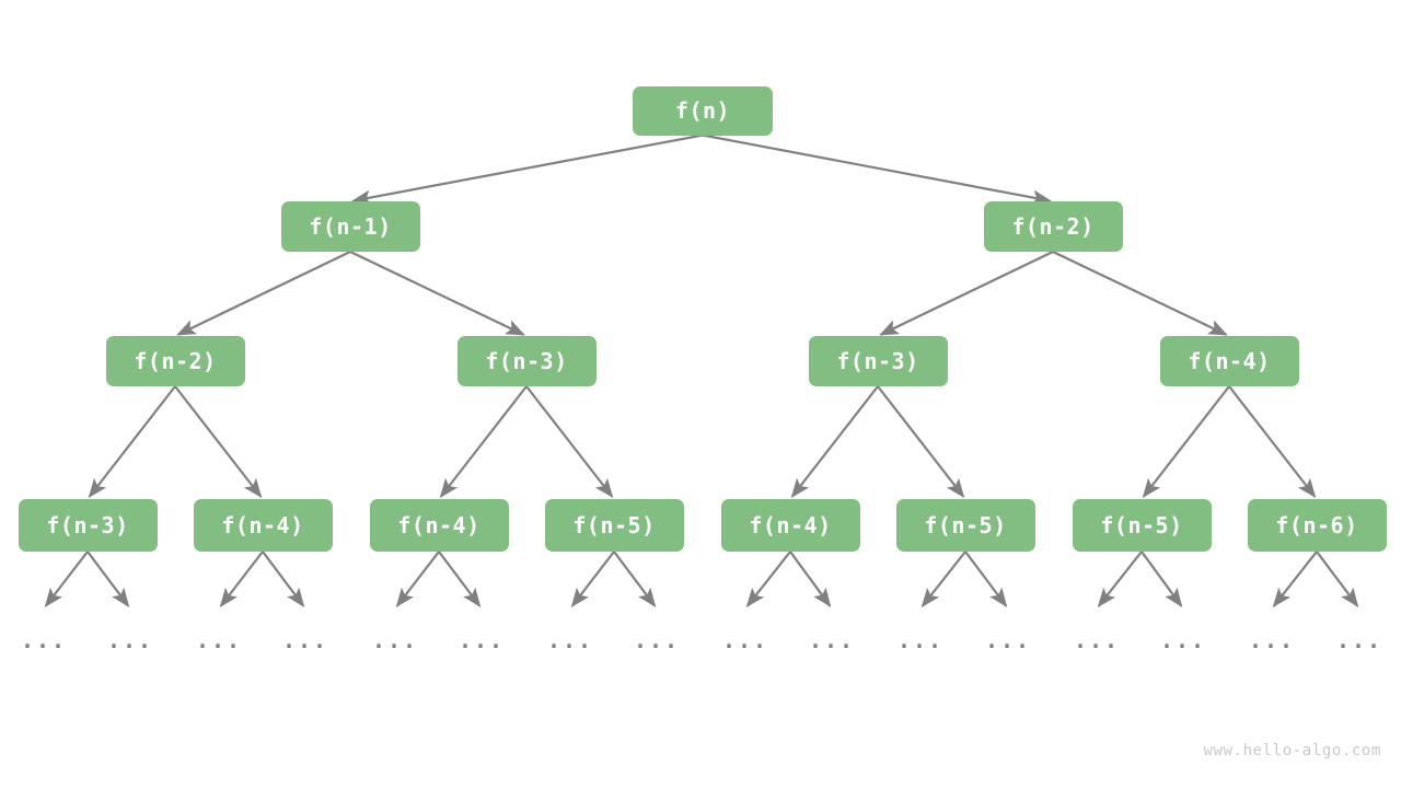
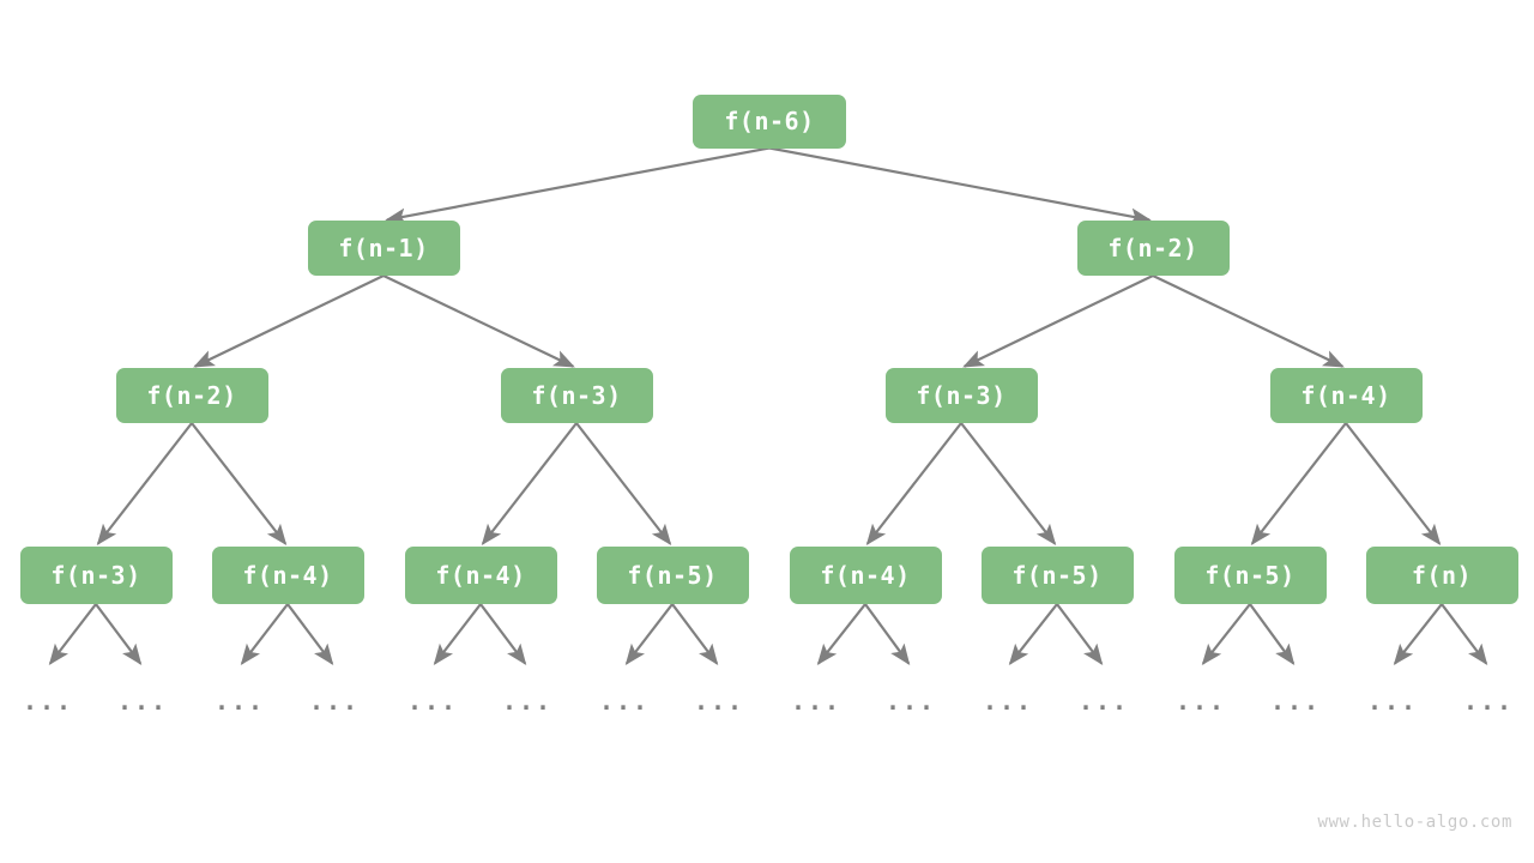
- f(n)
+ f(n-6)
  f(n-1)
  f(n-2)
  f(n-2)
  f(n-3)
  f(n-3)
  f(n-4)
  f(n-3)
  f(n-4)
  f(n-4)
  f(n-5)
  f(n-4)
  f(n-5)
  f(n-5)
- f(n-6)
+ f(n)
  ...
  ...
  ...
  ...
  ...
  ...
  ...
  ...
  ...
  ...
  ...
  ...
  ...
  ...
  ...
  ...
  www.hello-algo.com
